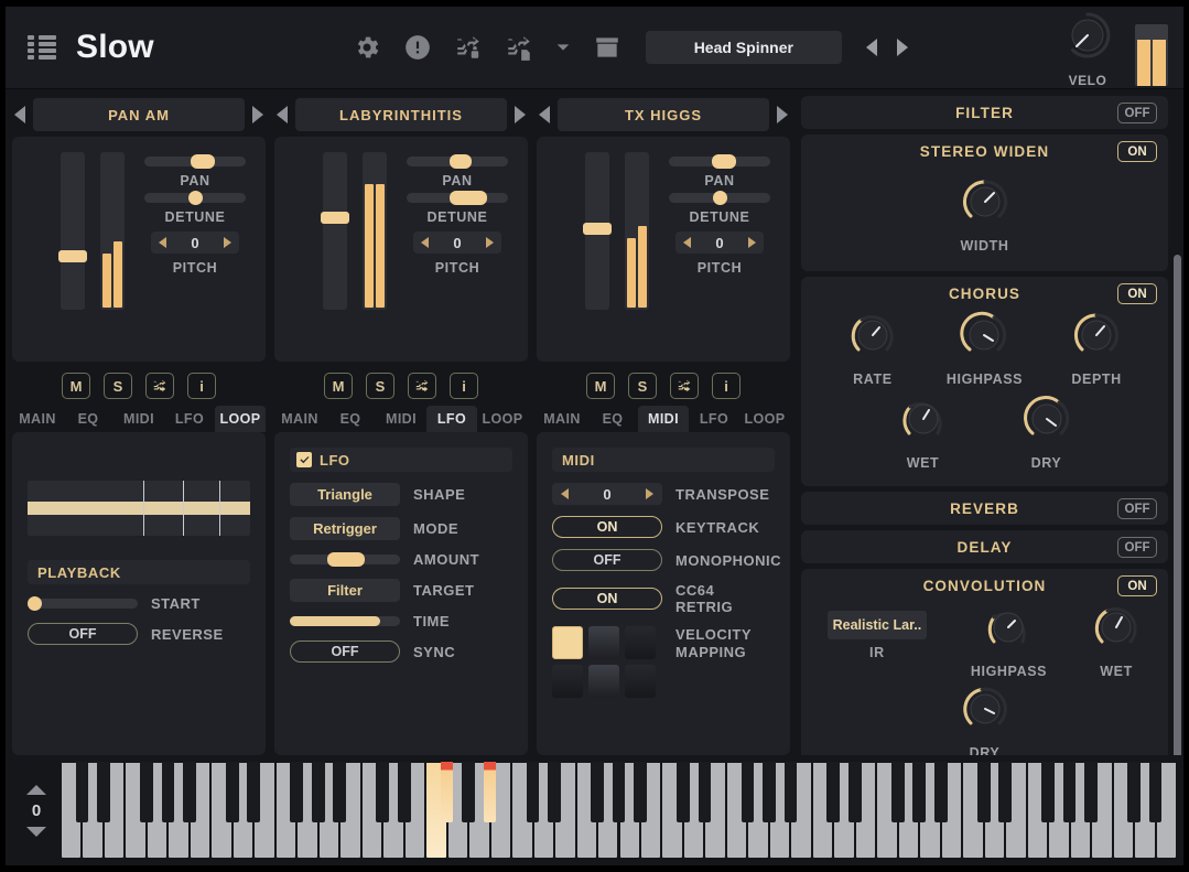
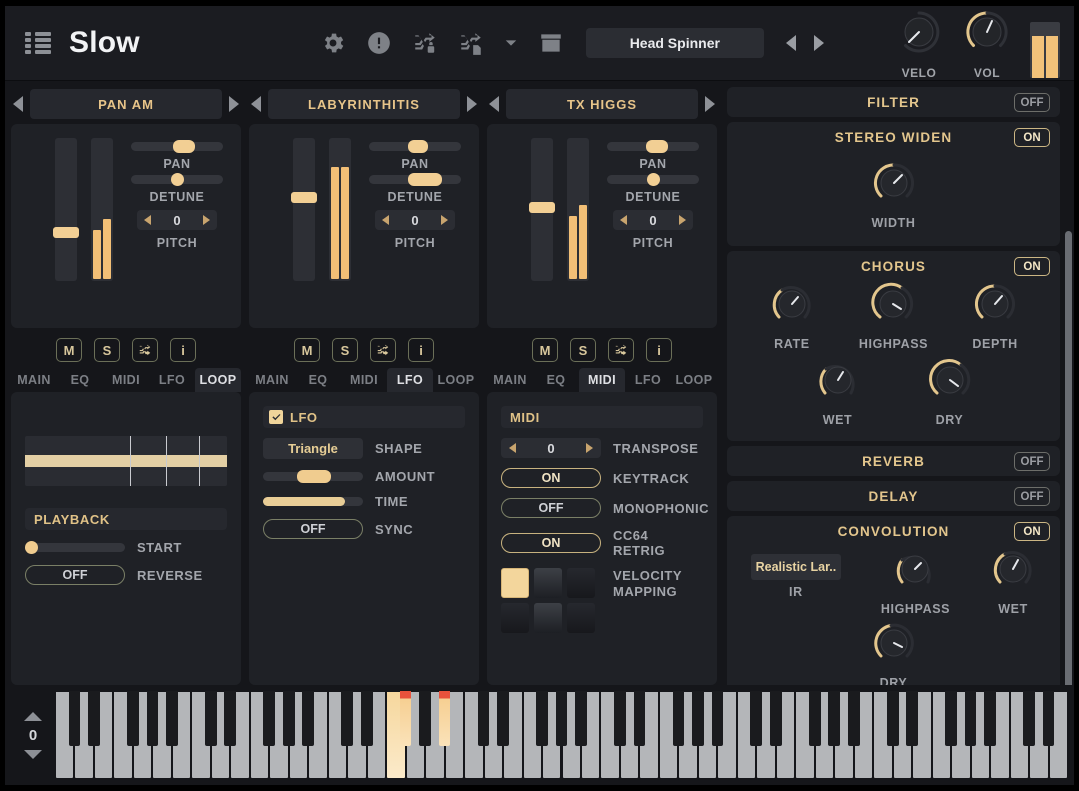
  Slow
  Head Spinner
  VELO
+ VOL
  PAN AM
  PAN
  DETUNE
  0
  PITCH
  M
  S
  i
  MAIN
  EQ
  MIDI
  LFO
  LOOP
  PLAYBACK
  START
  OFF
  REVERSE
  LABYRINTHITIS
  PAN
  DETUNE
  0
  PITCH
  M
  S
  i
  MAIN
  EQ
  MIDI
  LFO
  LOOP
  LFO
  Triangle
  SHAPE
- Retrigger
- MODE
  AMOUNT
- Filter
- TARGET
  TIME
  OFF
  SYNC
  TX HIGGS
  PAN
  DETUNE
  0
  PITCH
  M
  S
  i
  MAIN
  EQ
  MIDI
  LFO
  LOOP
  MIDI
  0
  TRANSPOSE
  ON
  KEYTRACK
  OFF
  MONOPHONIC
  ON
  CC64 RETRIG
  VELOCITY
  MAPPING
  FILTER
  OFF
  STEREO WIDEN
  ON
  WIDTH
  CHORUS
  ON
  RATE
  HIGHPASS
  DEPTH
  WET
  DRY
  REVERB
  OFF
  DELAY
  OFF
  CONVOLUTION
  ON
  Realistic Lar..
  IR
  HIGHPASS
  WET
  DRY
  0
